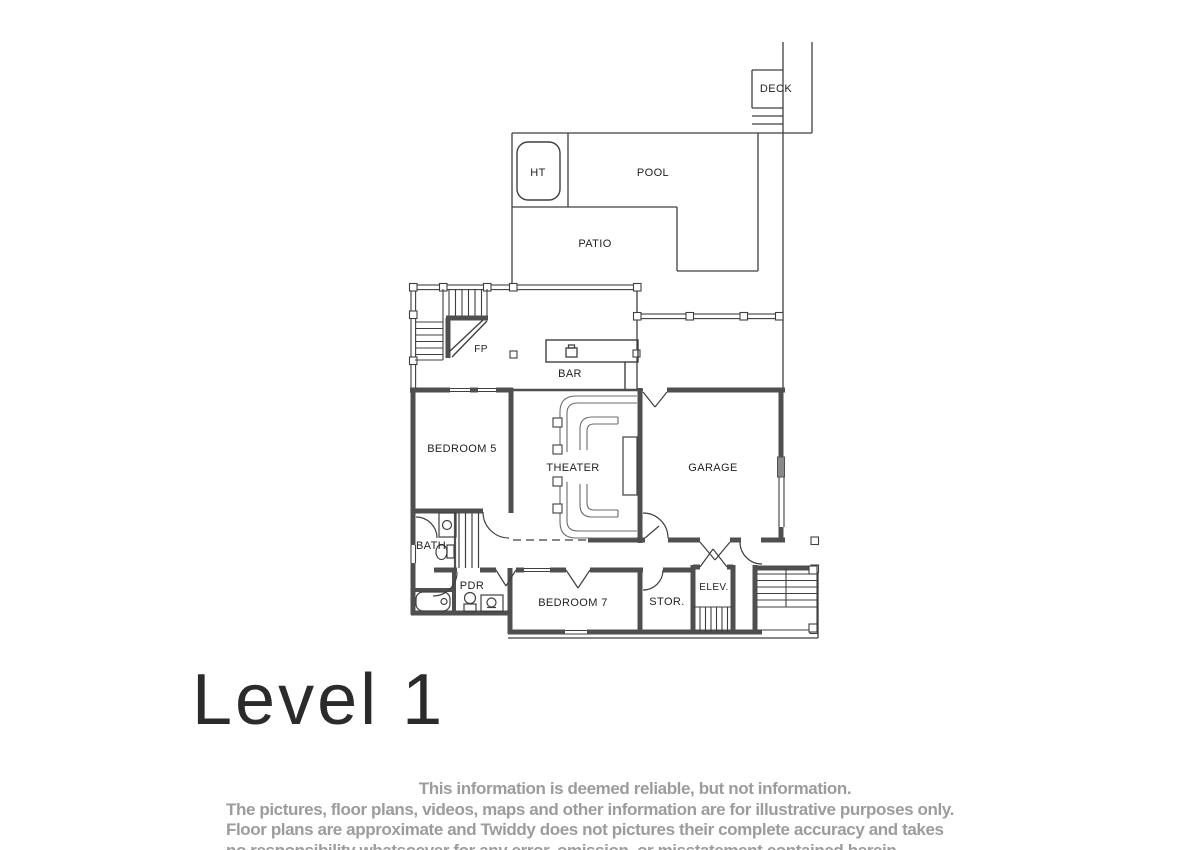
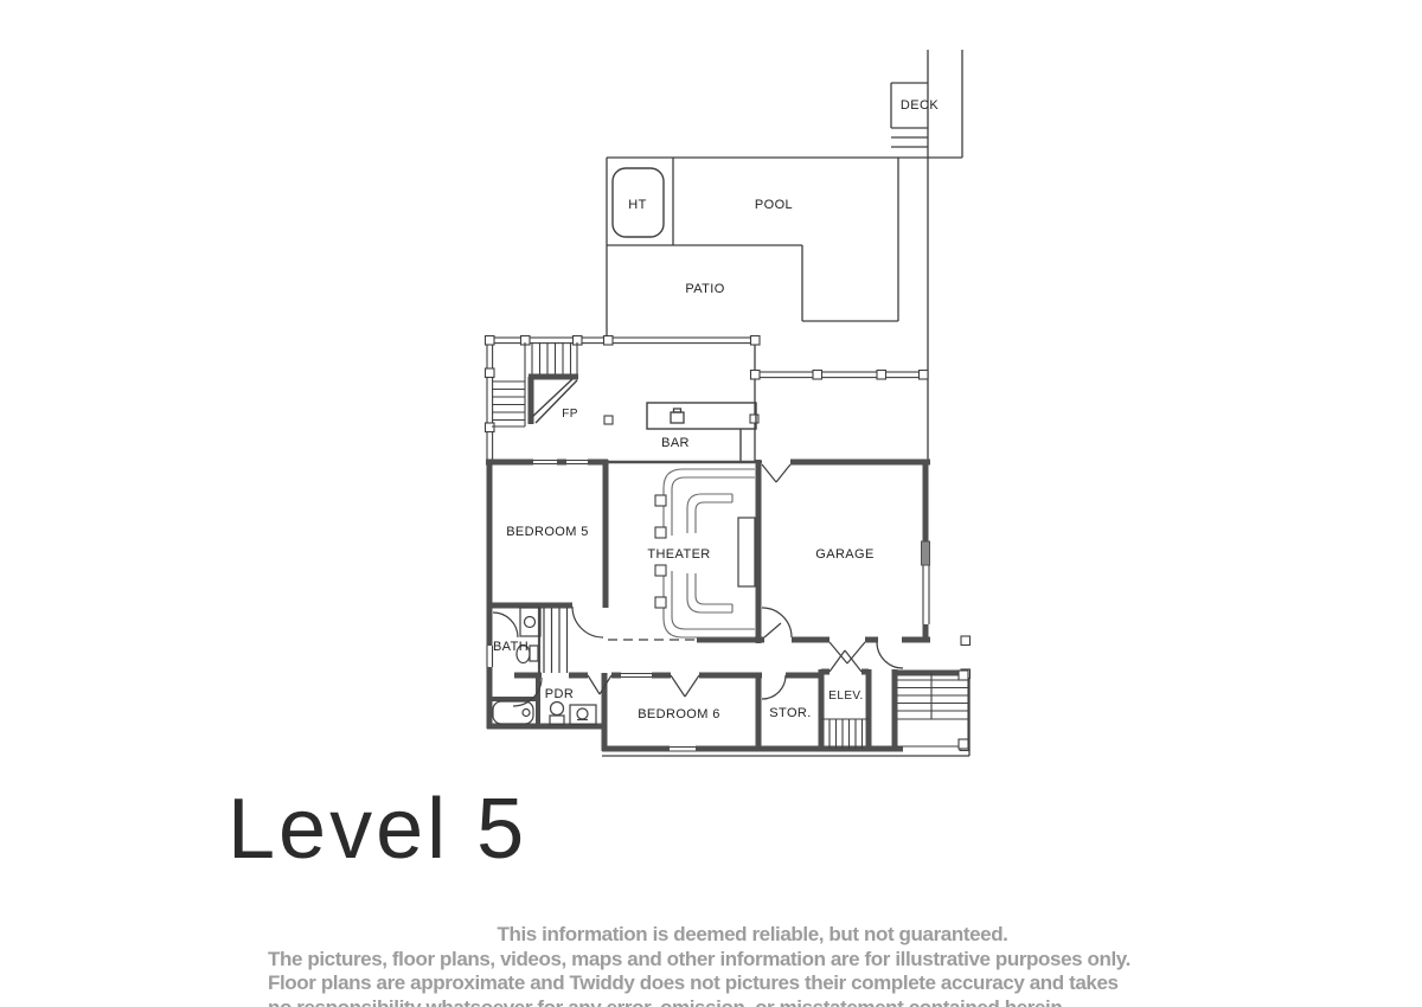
  DECK
  POOL
  HT
  PATIO
  FP
  BAR
  BEDROOM 5
  THEATER
  GARAGE
  BATH
  PDR
- BEDROOM 7
+ BEDROOM 6
  STOR.
  ELEV.
- Level 1
+ Level 5
- This information is deemed reliable, but not information.
+ This information is deemed reliable, but not guaranteed.
  The pictures, floor plans, videos, maps and other information are for illustrative purposes only.
  Floor plans are approximate and Twiddy does not pictures their complete accuracy and takes
